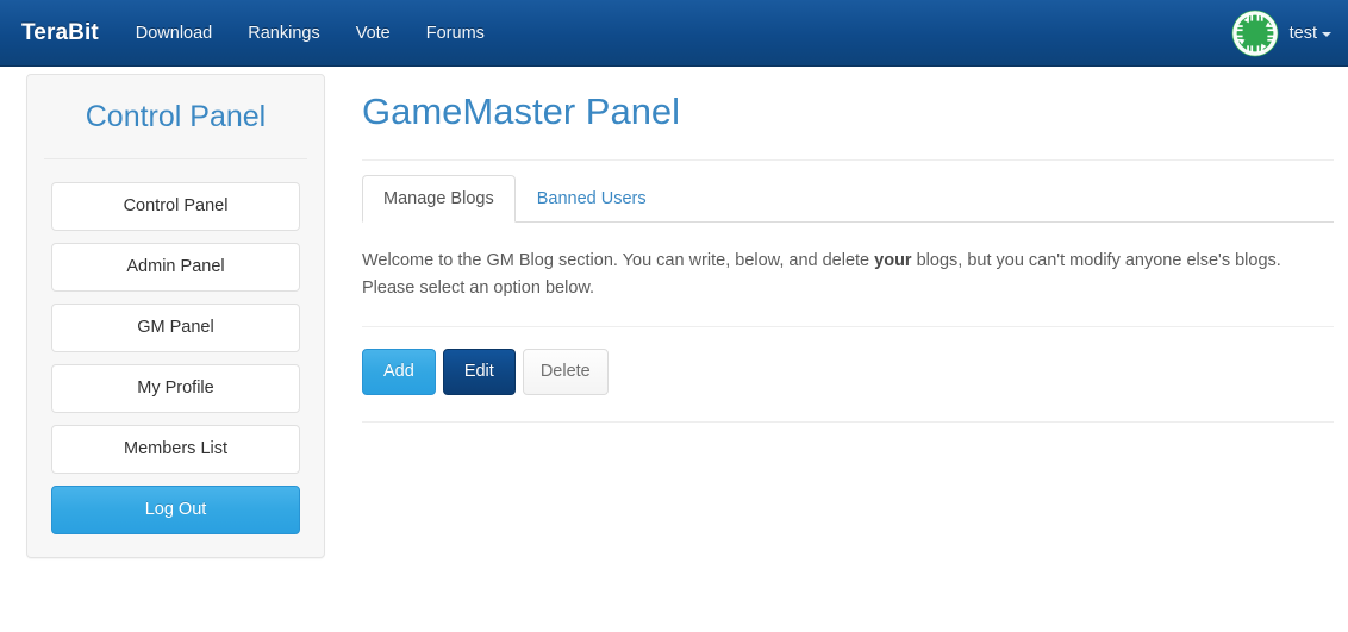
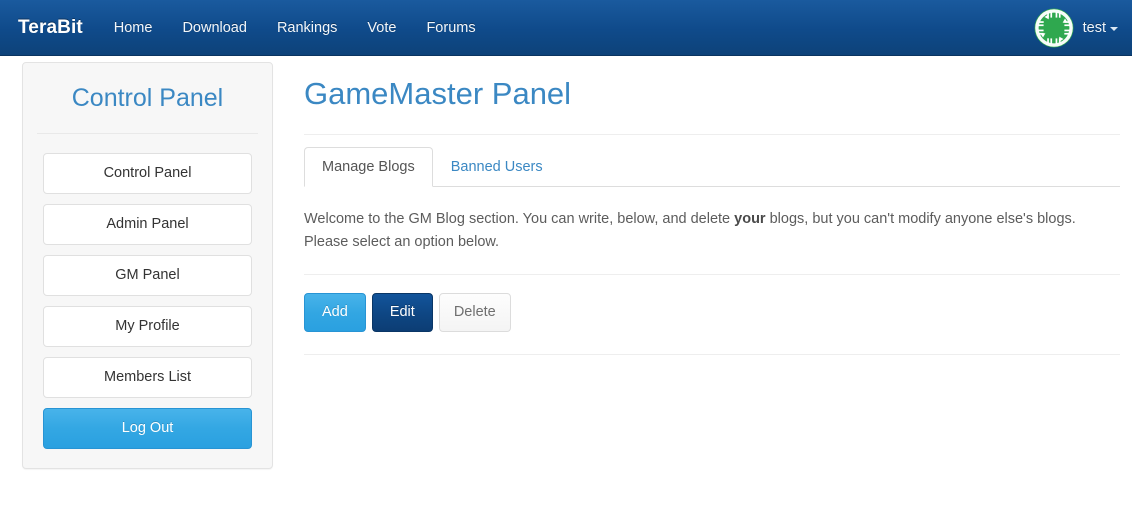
  TeraBit
+ Home
  Download
  Rankings
  Vote
  Forums
  test
  Control Panel
  Control Panel
  Admin Panel
  GM Panel
  My Profile
  Members List
  Log Out
  GameMaster Panel
  Manage Blogs
  Banned Users
  Welcome to the GM Blog section. You can write, below, and delete your blogs, but you can't modify anyone else's blogs. Please select an option below.
  Add
  Edit
  Delete
